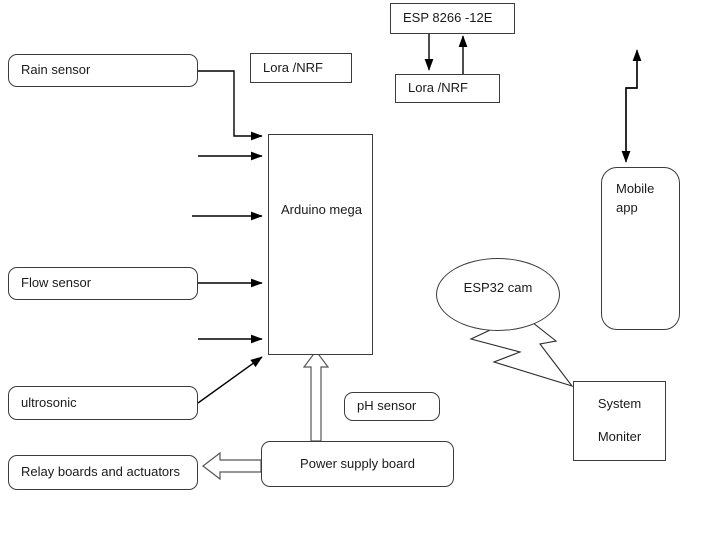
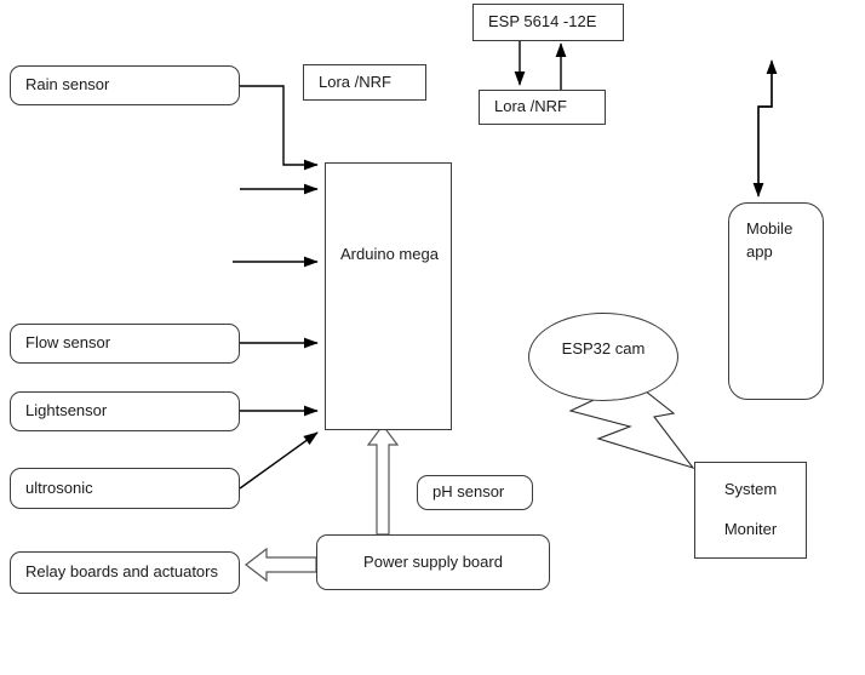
  Rain sensor
  Flow sensor
+ Lightsensor
  ultrosonic
  Relay boards and actuators
  Arduino mega
  Lora /NRF
- ESP 8266 -12E
+ ESP 5614 -12E
  Lora /NRF
  Mobile
  app
  ESP32 cam
  System
  Moniter
  pH sensor
  Power supply board
